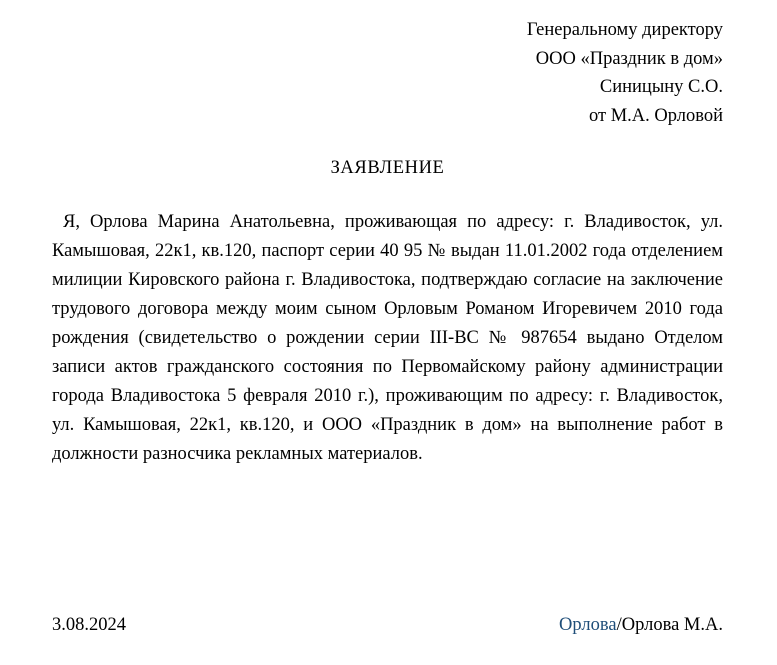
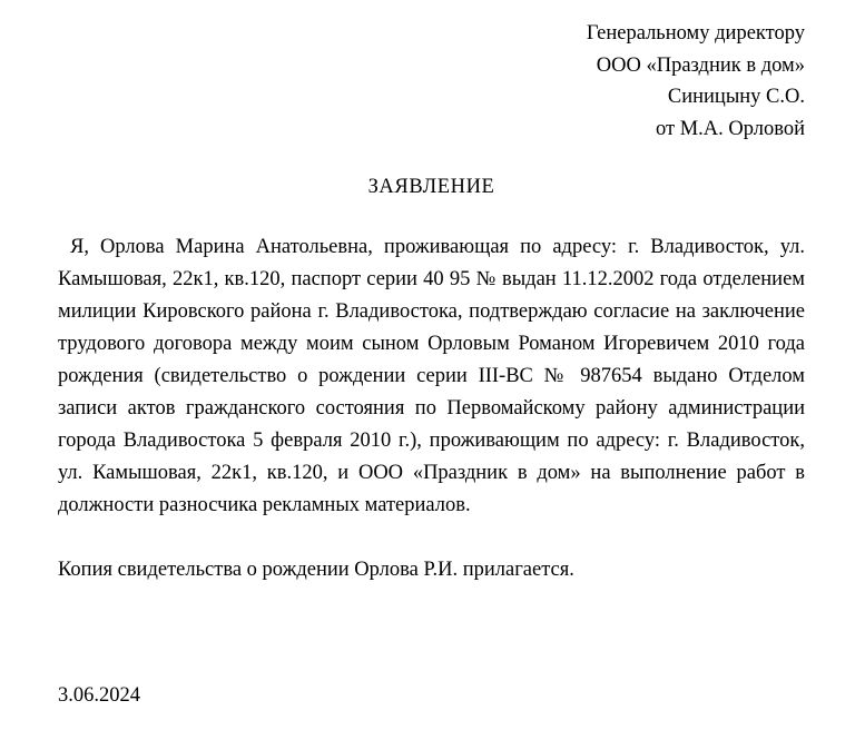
  Генеральному директору
  ООО «Праздник в дом»
  Синицыну С.О.
  от М.А. Орловой
  ЗАЯВЛЕНИЕ
- Я, Орлова Марина Анатольевна, проживающая по адресу: г. Владивосток, ул. Камышовая, 22к1, кв.120, паспорт серии 40 95 № выдан 11.01.2002 года отделением милиции Кировского района г. Владивостока, подтверждаю согласие на заключение трудового договора между моим сыном Орловым Романом Игоревичем 2010 года рождения (свидетельство о рождении серии III-ВС № 987654 выдано Отделом записи актов гражданского состояния по Первомайскому району администрации города Владивостока 5 февраля 2010 г.), проживающим по адресу: г. Владивосток, ул. Камышовая, 22к1, кв.120, и ООО «Праздник в дом» на выполнение работ в должности разносчика рекламных материалов.
+ Я, Орлова Марина Анатольевна, проживающая по адресу: г. Владивосток, ул. Камышовая, 22к1, кв.120, паспорт серии 40 95 № выдан 11.12.2002 года отделением милиции Кировского района г. Владивостока, подтверждаю согласие на заключение трудового договора между моим сыном Орловым Романом Игоревичем 2010 года рождения (свидетельство о рождении серии III-ВС № 987654 выдано Отделом записи актов гражданского состояния по Первомайскому району администрации города Владивостока 5 февраля 2010 г.), проживающим по адресу: г. Владивосток, ул. Камышовая, 22к1, кв.120, и ООО «Праздник в дом» на выполнение работ в должности разносчика рекламных материалов.
+ Копия свидетельства о рождении Орлова Р.И. прилагается.
- 3.08.2024
+ 3.06.2024
- Орлова/Орлова М.А.
